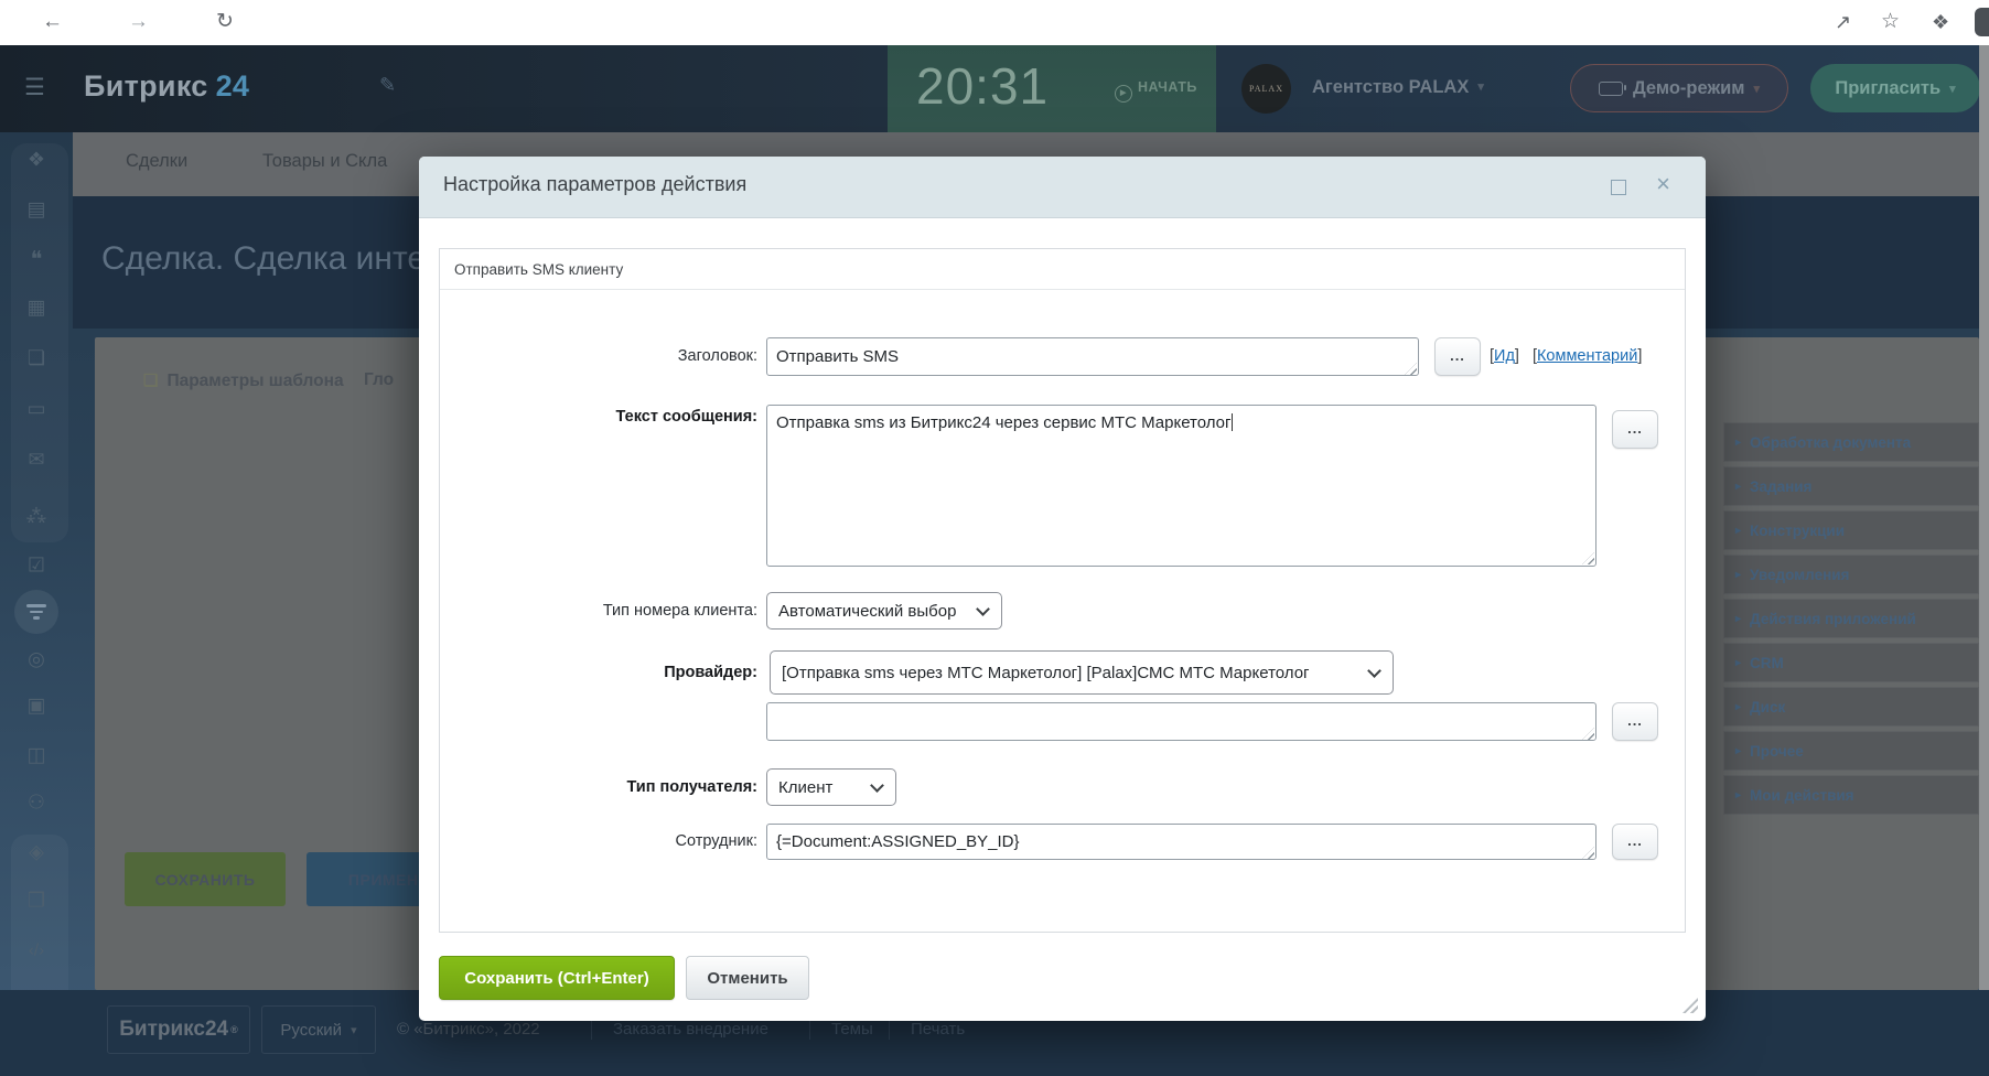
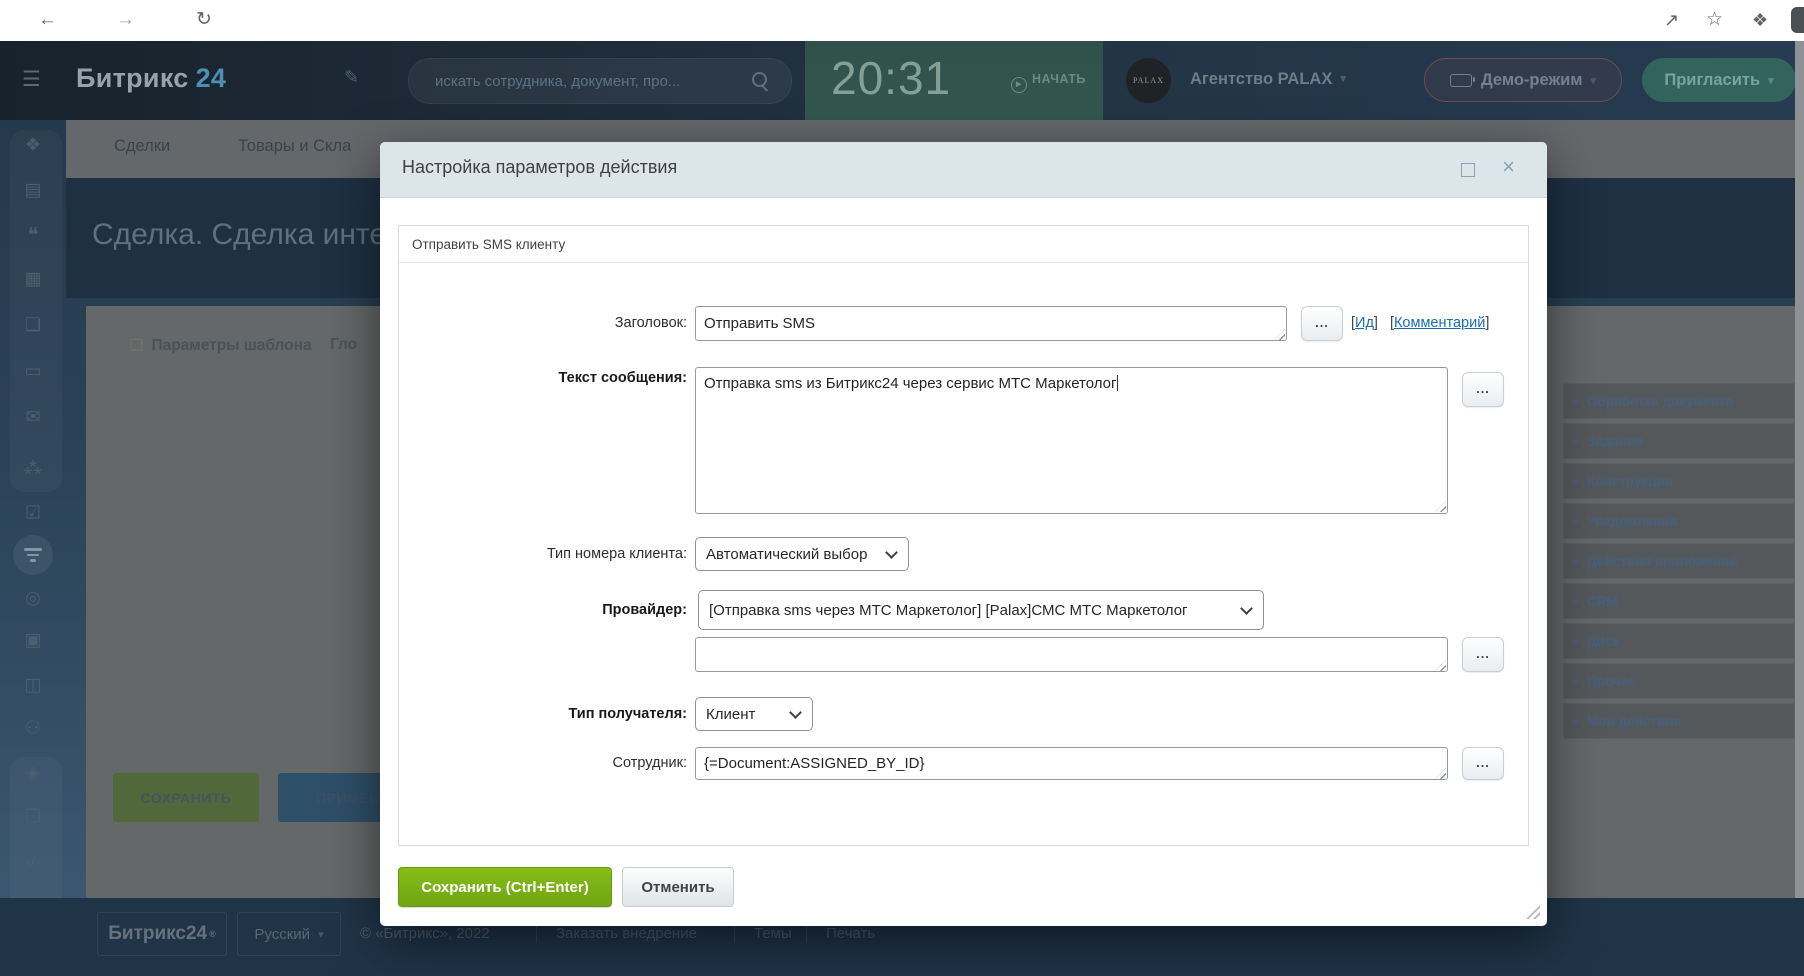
  ←
  →
  ↻
  ↗
  ☆
  ❖
  ☰
  Битрикс 24
  ✎
+ искать сотрудника, документ, про...
  20:31
  НАЧАТЬ
  PALAX
  Агентство PALAX ▾
  Демо-режим
  ▾
  Пригласить
  ▾
  ❖
  ▤
  ❝
  ▦
  ❏
  ▭
  ✉
  ⁂
  ☑
  ◎
  ▣
  ◫
  ⚇
  Сделки
  Товары и Скла
  Сделка. Сделка инте
  Параметры шаблона
  Гло
  СОХРАНИТЬ
  ПРИМЕН
  ▸
  Обработка документа
  ▸
  Задания
  ▸
  Конструкции
  ▸
  Уведомления
  ▸
  Действия приложений
  ▸
  CRM
  ▸
  Диск
  ▸
  Прочее
  ▸
  Мои действия
  Битрикс24
  ®
  Русский
  ▾
  © «Битрикс», 2022
  Заказать внедрение
  Темы
  Печать
  Настройка параметров действия
  ×
  Отправить SMS клиенту
  Заголовок:
  Отправить SMS
  ...
  [Ид] [Комментарий]
  Текст сообщения:
  Отправка sms из Битрикс24 через сервис МТС Маркетолог
  ...
  Тип номера клиента:
  Автоматический выбор
  Провайдер:
  [Отправка sms через МТС Маркетолог] [Palax]СМС МТС Маркетолог
  ...
  Тип получателя:
  Клиент
  Сотрудник:
  {=Document:ASSIGNED_BY_ID}
  ...
  Сохранить (Ctrl+Enter)
  Отменить
